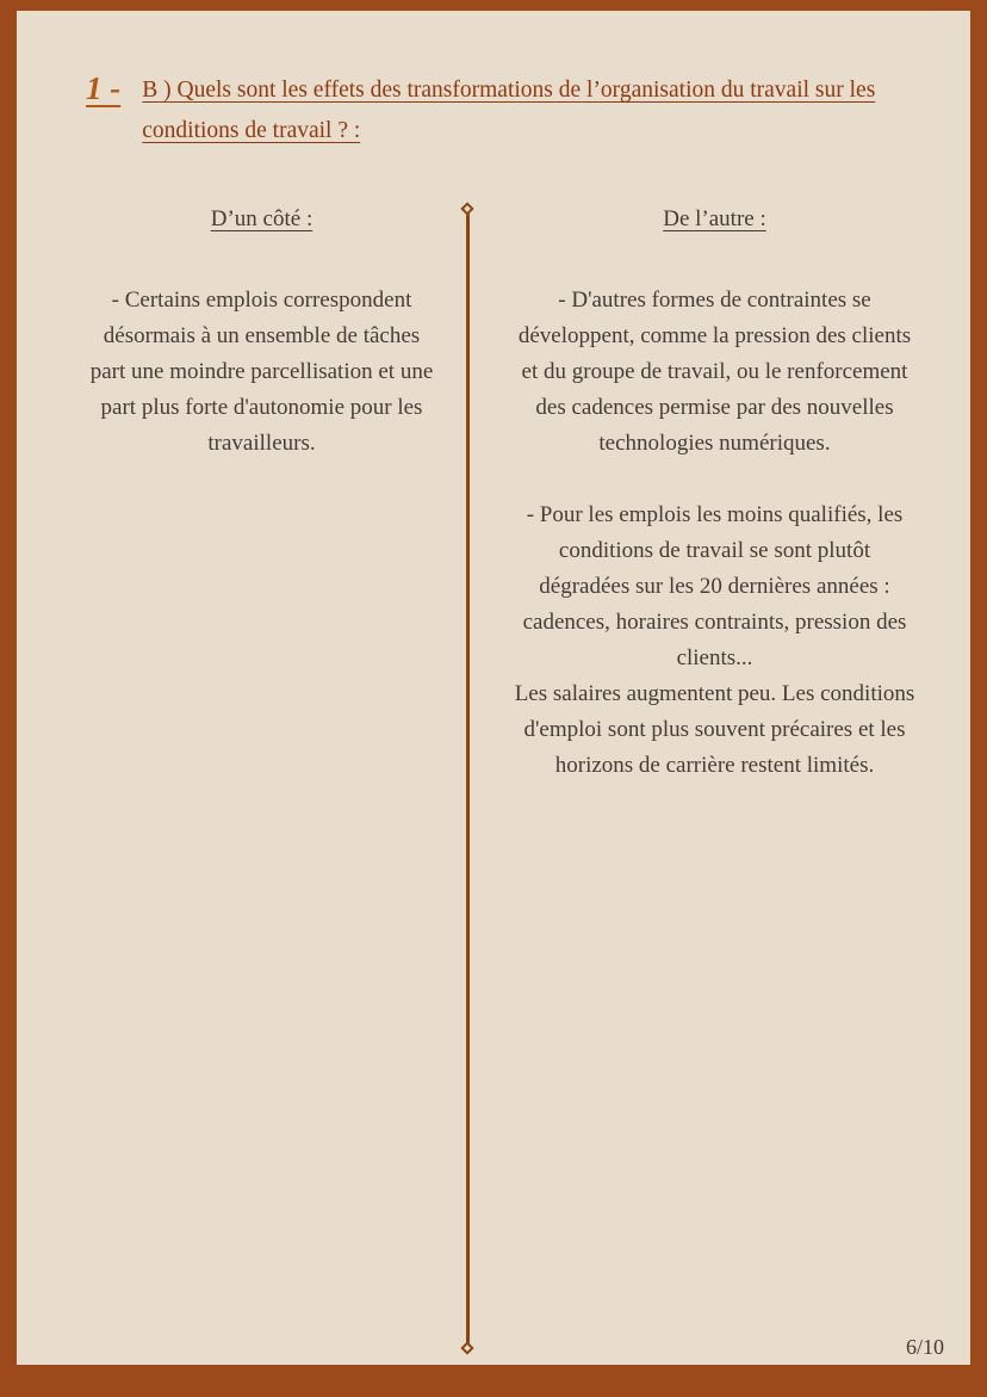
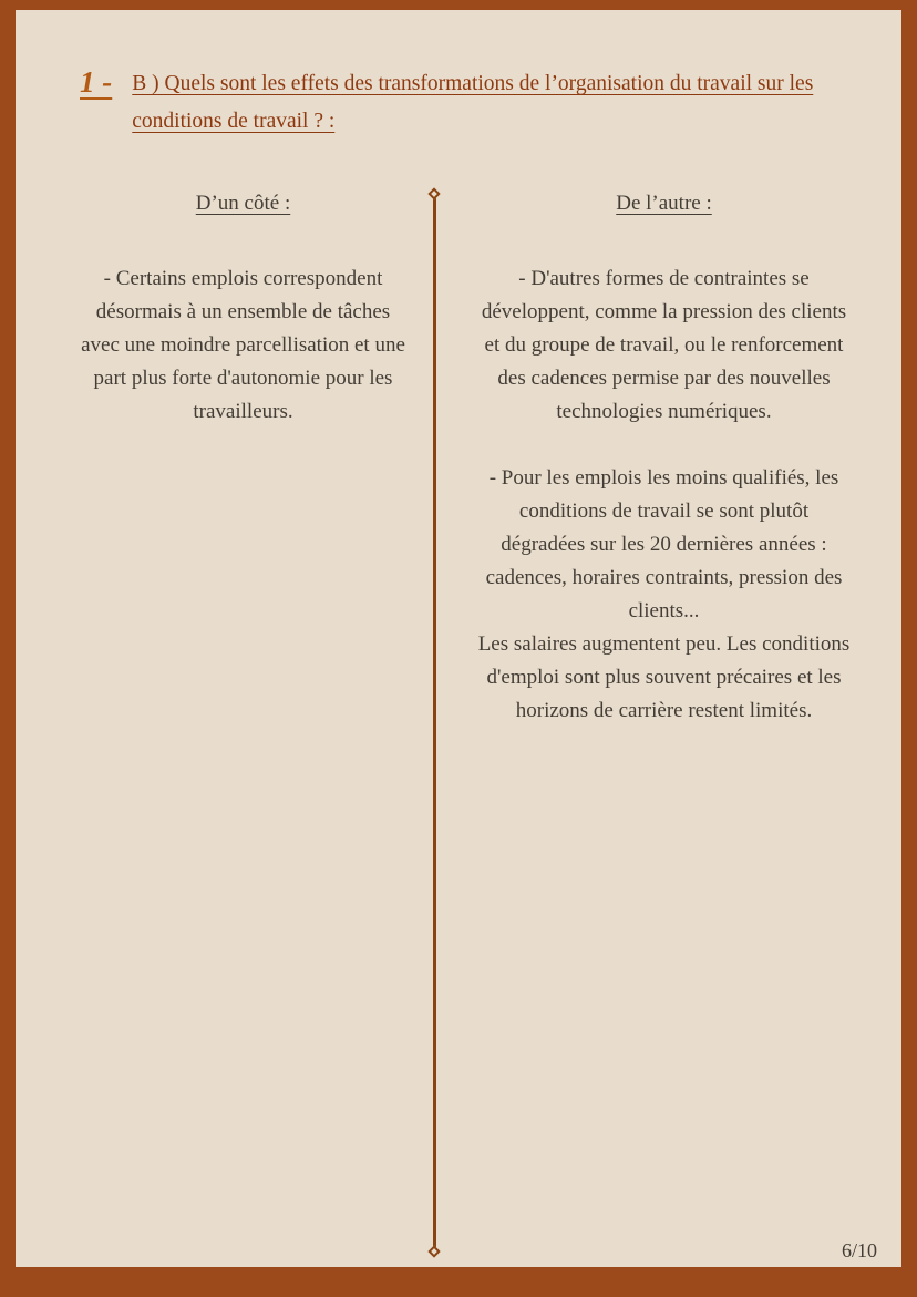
  1 -
  B ) Quels sont les effets des transformations de l’organisation du travail sur les conditions de travail ? :
  D’un côté :
- - Certains emplois correspondent désormais à un ensemble de tâches part une moindre parcellisation et une part plus forte d'autonomie pour les travailleurs.
+ - Certains emplois correspondent désormais à un ensemble de tâches avec une moindre parcellisation et une part plus forte d'autonomie pour les travailleurs.
  De l’autre :
  - D'autres formes de contraintes se développent, comme la pression des clients et du groupe de travail, ou le renforcement des cadences permise par des nouvelles technologies numériques.
  - Pour les emplois les moins qualifiés, les conditions de travail se sont plutôt dégradées sur les 20 dernières années : cadences, horaires contraints, pression des clients...
  Les salaires augmentent peu. Les conditions d'emploi sont plus souvent précaires et les horizons de carrière restent limités.
  6/10
